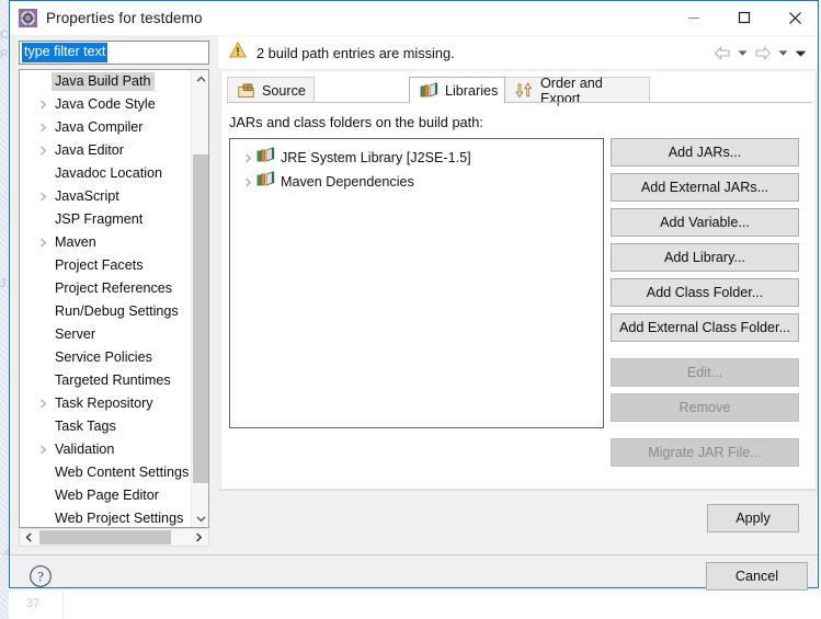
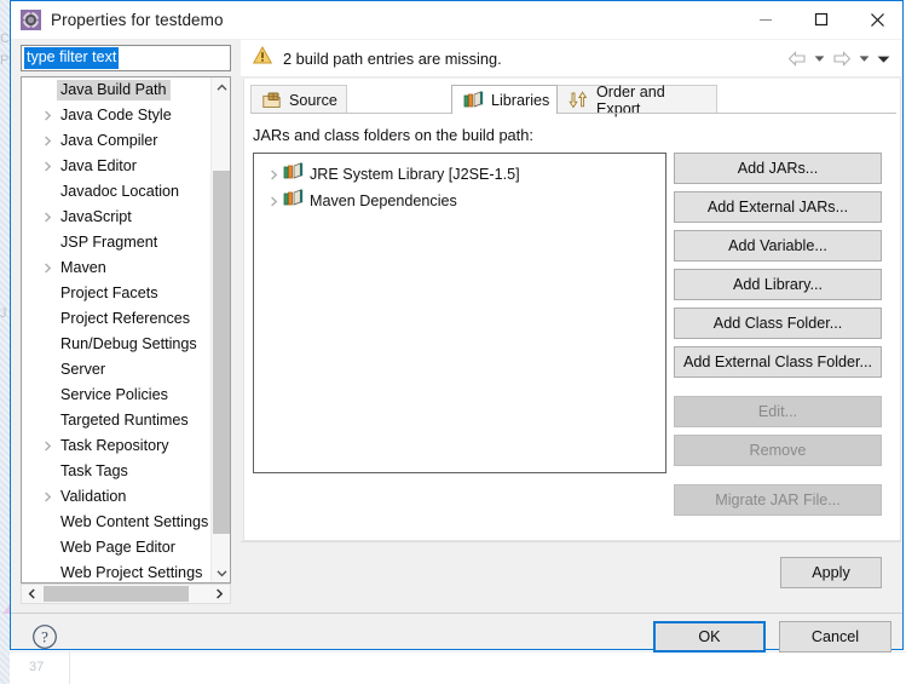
  P
  J
  37
  Properties for testdemo
  type filter text
  Java Build Path
  Java Code Style
  Java Compiler
  Java Editor
  Javadoc Location
  JavaScript
  JSP Fragment
  Maven
  Project Facets
  Project References
  Run/Debug Settings
  Server
  Service Policies
  Targeted Runtimes
  Task Repository
  Task Tags
  Validation
  Web Content Settings
  Web Page Editor
  Web Project Settings
  2 build path entries are missing.
  Source
  Libraries
  Order and Export
  JARs and class folders on the build path:
  JRE System Library [J2SE-1.5]
  Maven Dependencies
  Add JARs...
  Add External JARs...
  Add Variable...
  Add Library...
  Add Class Folder...
  Add External Class Folder...
  Edit...
  Remove
  Migrate JAR File...
  Apply
  ?
+ OK
  Cancel
